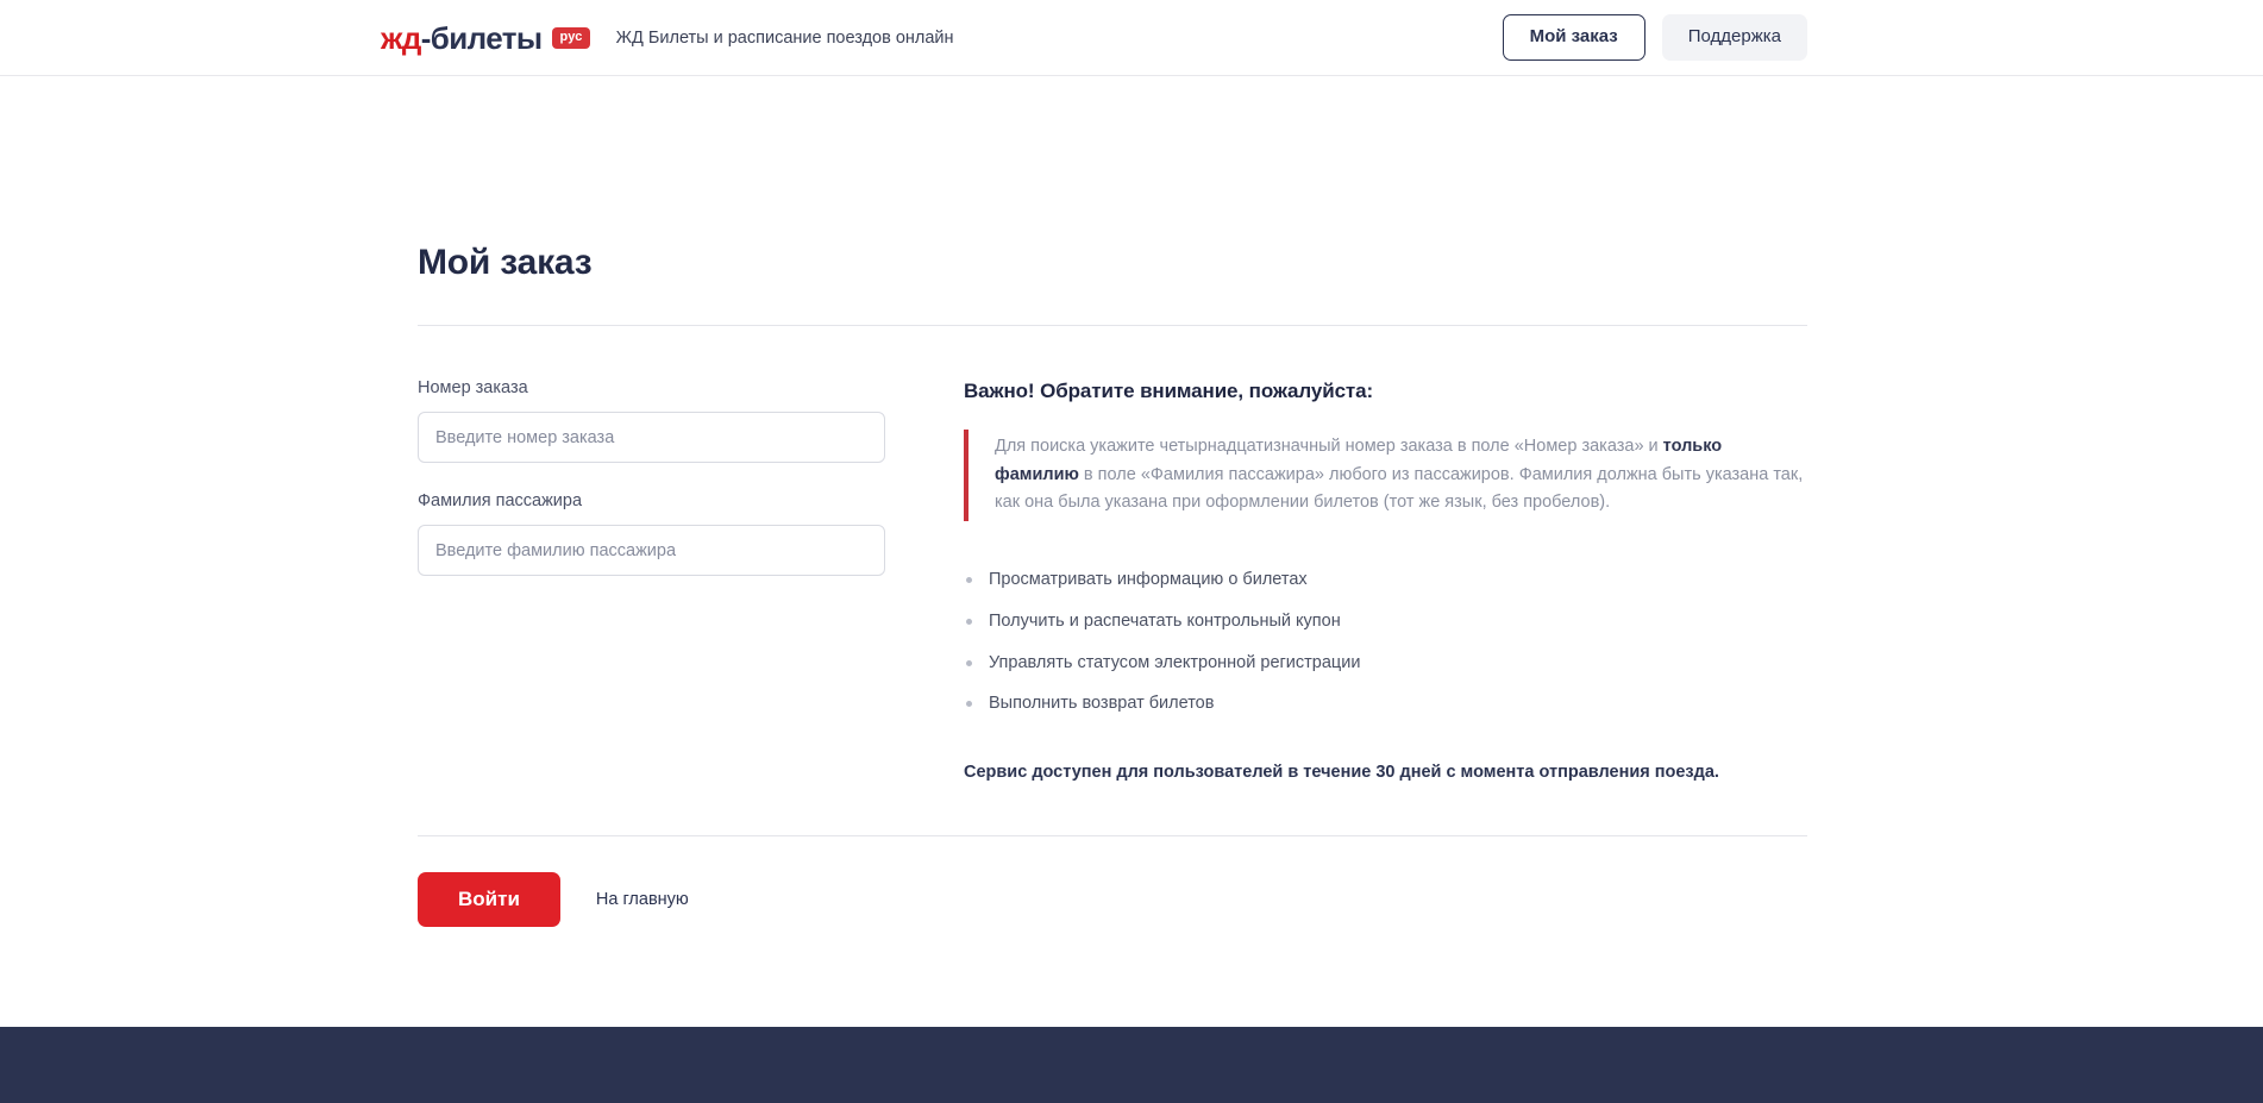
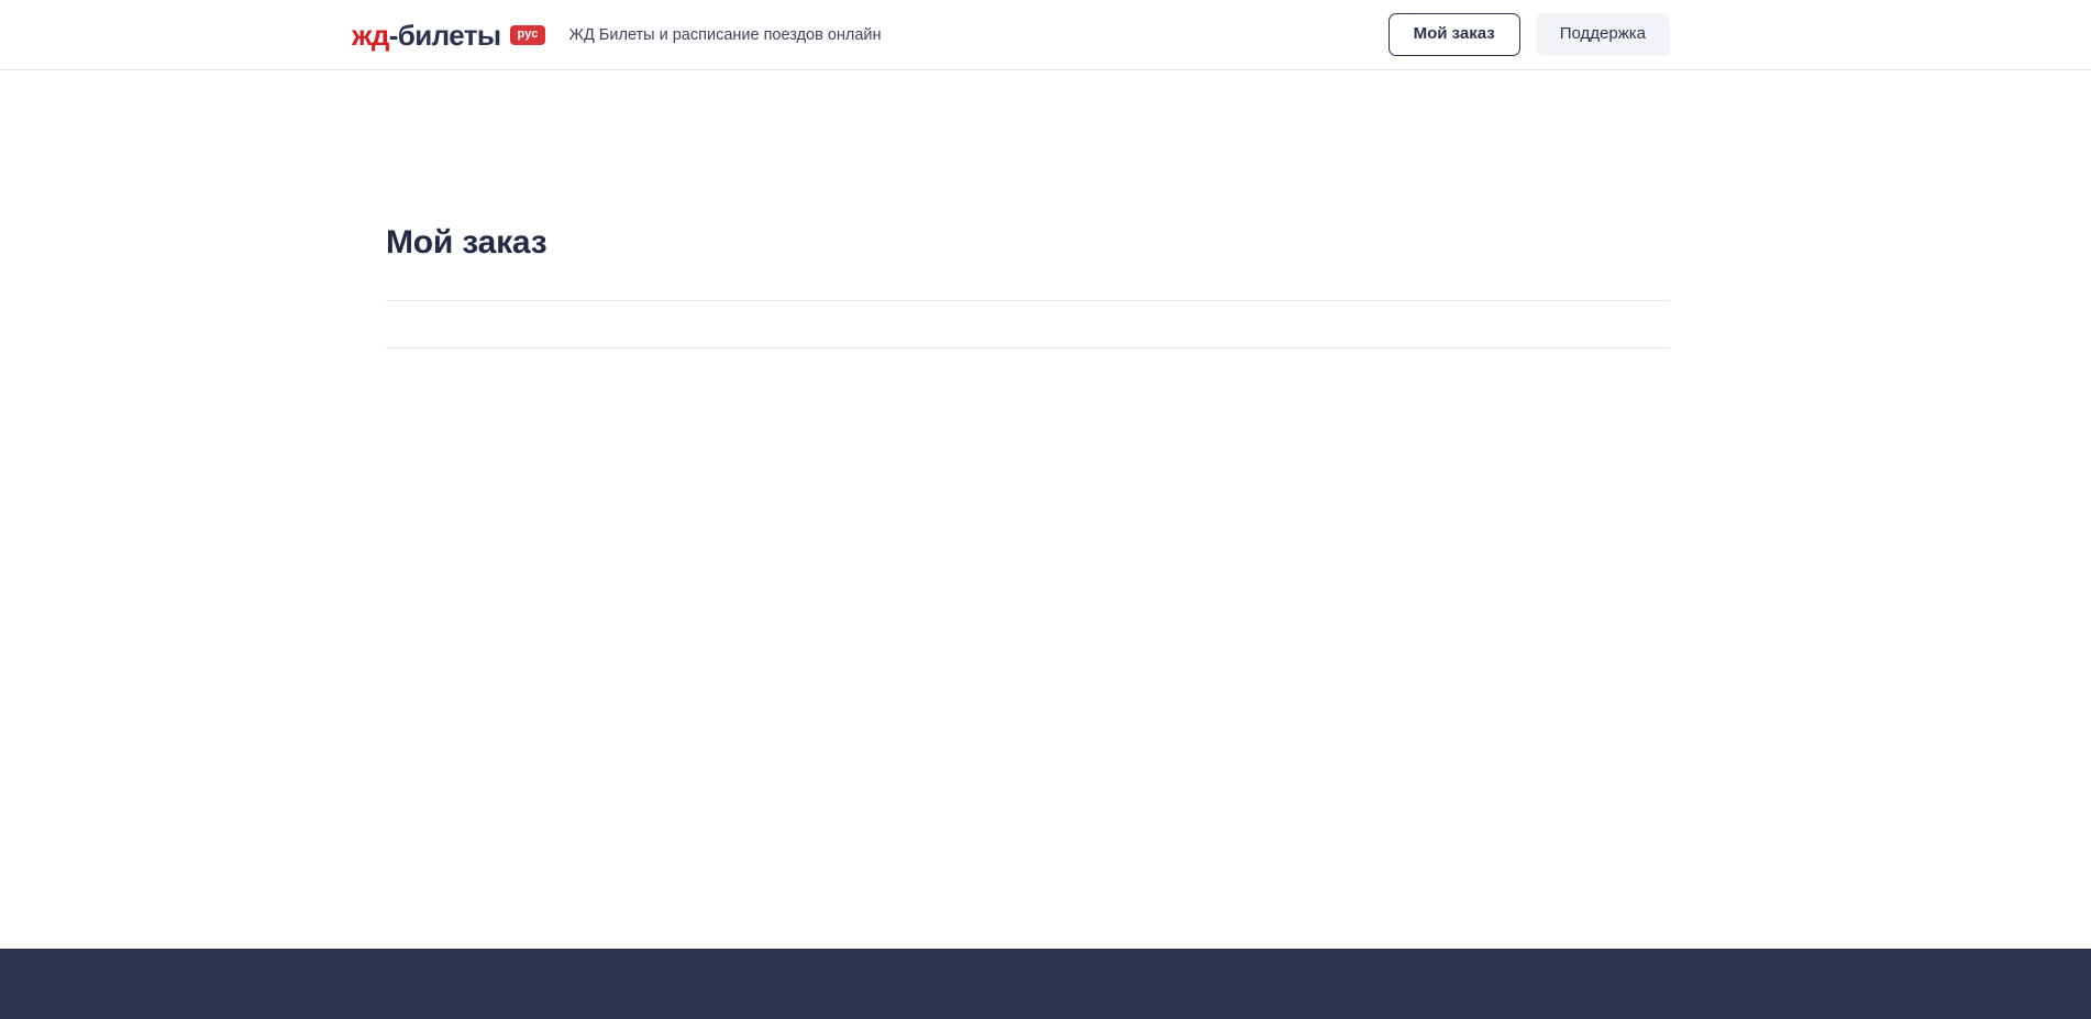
  жд-билеты
  рус
  ЖД Билеты и расписание поездов онлайн
  Мой заказ
  Поддержка
  Мой заказ
- Номер заказа
- Введите номер заказа
- Фамилия пассажира
- Введите фамилию пассажира
- Важно! Обратите внимание, пожалуйста:
- Для поиска укажите четырнадцатизначный номер заказа в поле «Номер заказа» и только фамилию в поле «Фамилия пассажира» любого из пассажиров. Фамилия должна быть указана так, как она была указана при оформлении билетов (тот же язык, без пробелов).
- Просматривать информацию о билетах
- Получить и распечатать контрольный купон
- Управлять статусом электронной регистрации
- Выполнить возврат билетов
- Сервис доступен для пользователей в течение 30 дней с момента отправления поезда.
- Войти
- На главную
